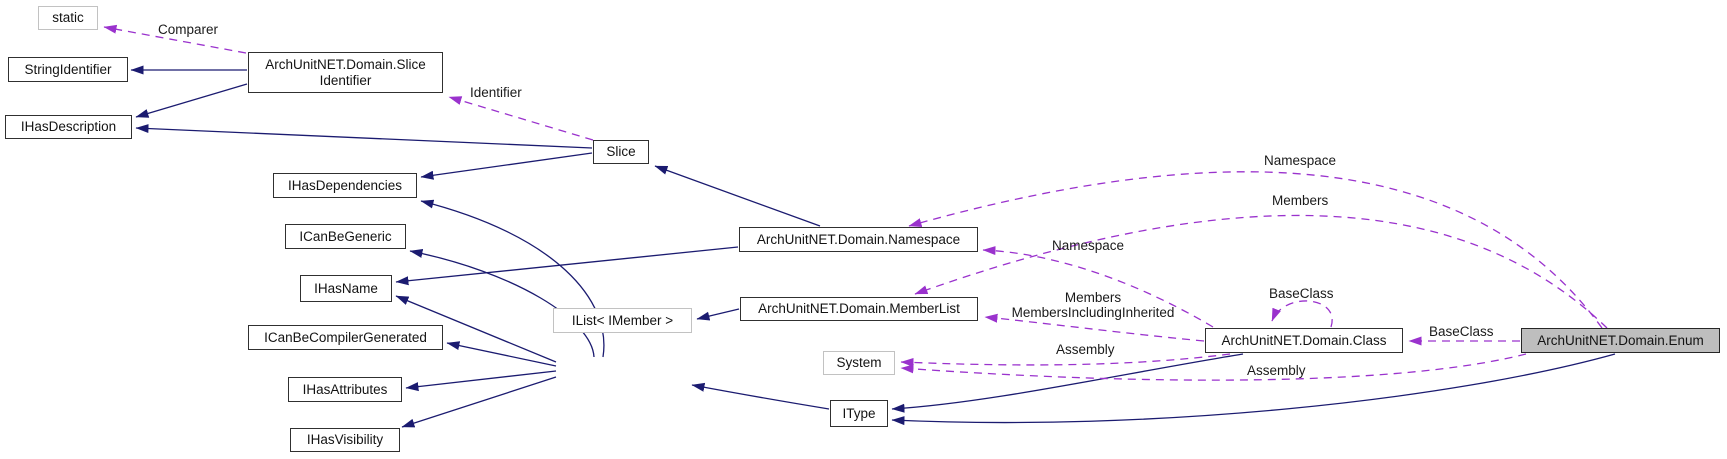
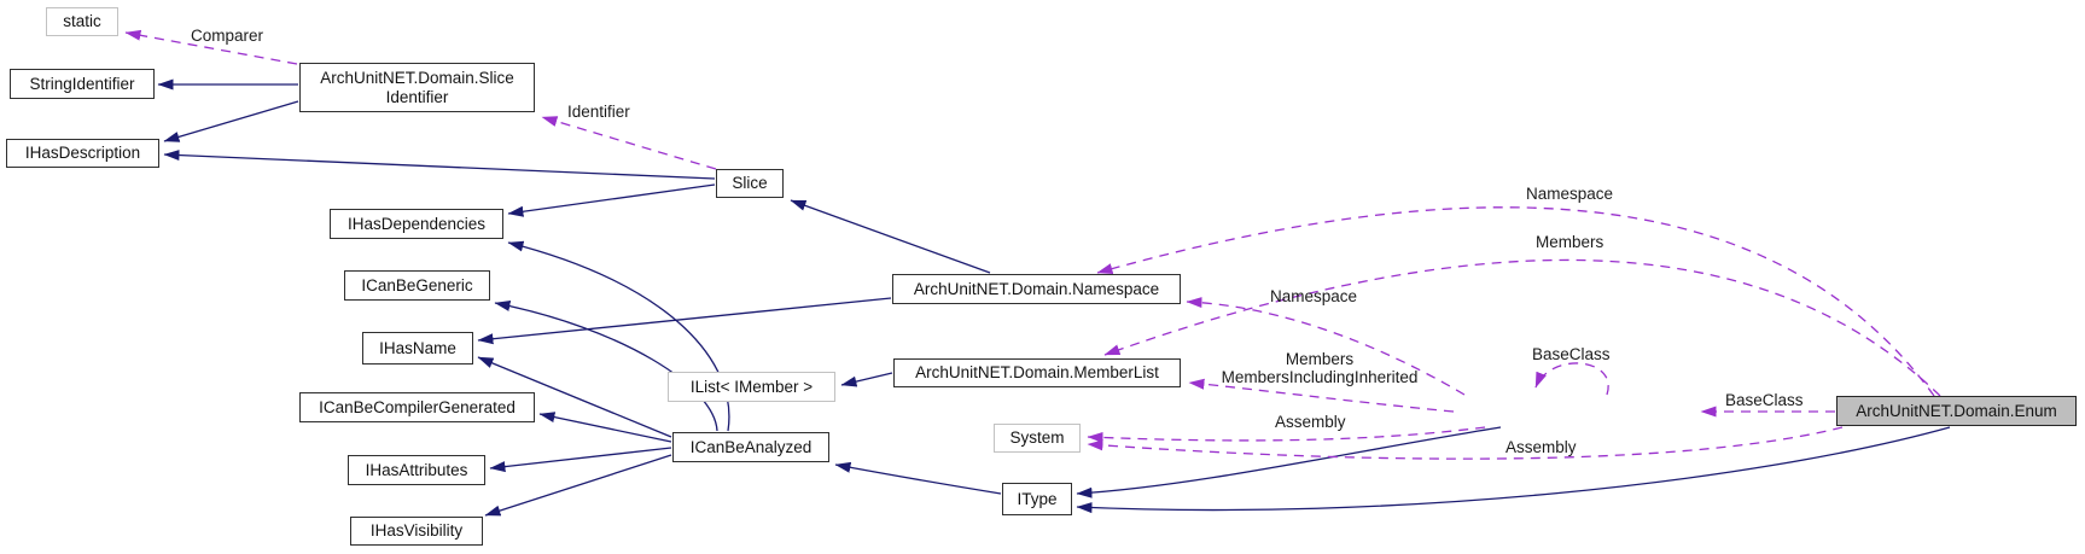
  static
  StringIdentifier
  ArchUnitNET.Domain.Slice
  Identifier
  IHasDescription
  Slice
  IHasDependencies
  ICanBeGeneric
  IHasName
  IList< IMember >
  ICanBeCompilerGenerated
  IHasAttributes
+ ICanBeAnalyzed
  IHasVisibility
  ArchUnitNET.Domain.Namespace
  ArchUnitNET.Domain.MemberList
  System
  IType
- ArchUnitNET.Domain.Class
  ArchUnitNET.Domain.Enum
  Comparer
  Identifier
  Namespace
  Members
  Namespace
  Members
  MembersIncludingInherited
  BaseClass
  BaseClass
  Assembly
  Assembly
